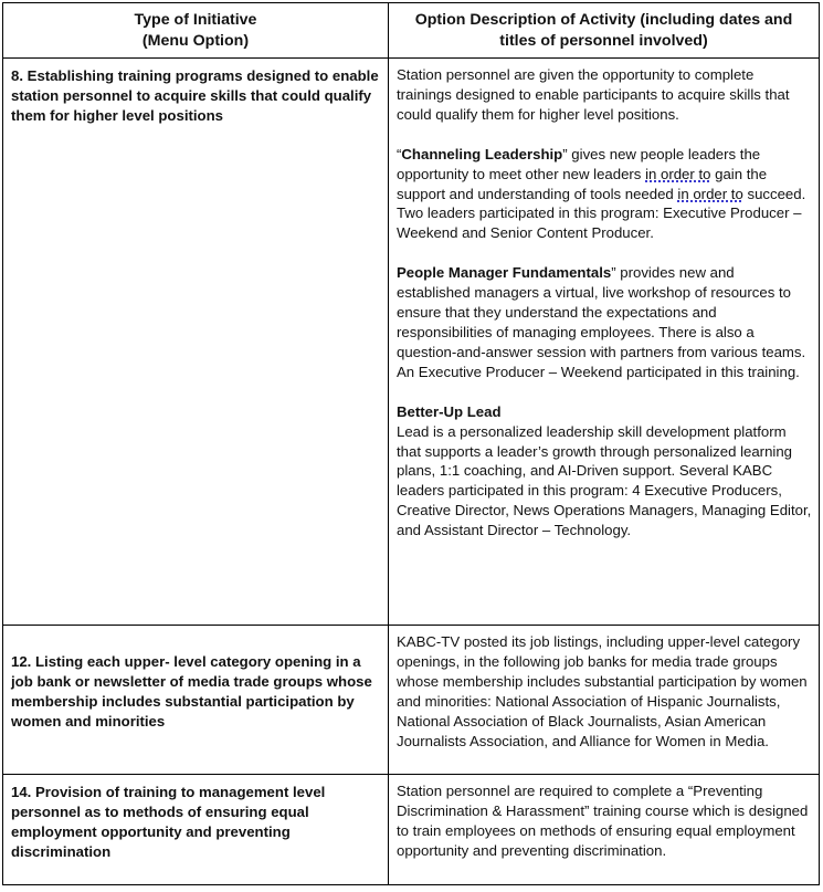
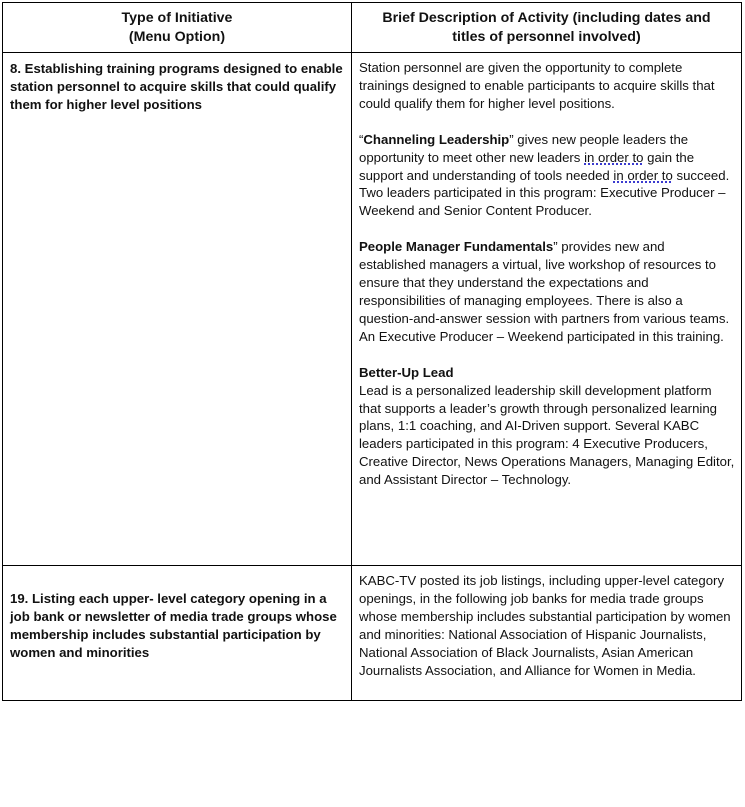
- Type of Initiative (Menu Option)	Option Description of Activity (including dates and titles of personnel involved)
+ Type of Initiative (Menu Option)	Brief Description of Activity (including dates and titles of personnel involved)
  8. Establishing training programs designed to enable station personnel to acquire skills that could qualify them for higher level positions	Station personnel are given the opportunity to complete trainings designed to enable participants to acquire skills that could qualify them for higher level positions. “Channeling Leadership” gives new people leaders the opportunity to meet other new leaders in order to gain the support and understanding of tools needed in order to succeed. Two leaders participated in this program: Executive Producer – Weekend and Senior Content Producer. People Manager Fundamentals” provides new and established managers a virtual, live workshop of resources to ensure that they understand the expectations and responsibilities of managing employees. There is also a question-and-answer session with partners from various teams. An Executive Producer – Weekend participated in this training. Better-Up LeadLead is a personalized leadership skill development platform that supports a leader’s growth through personalized learning plans, 1:1 coaching, and AI-Driven support. Several KABC leaders participated in this program: 4 Executive Producers, Creative Director, News Operations Managers, Managing Editor, and Assistant Director – Technology.
- 12. Listing each upper- level category opening in a job bank or newsletter of media trade groups whose membership includes substantial participation by women and minorities	KABC-TV posted its job listings, including upper-level category openings, in the following job banks for media trade groups whose membership includes substantial participation by women and minorities: National Association of Hispanic Journalists, National Association of Black Journalists, Asian American Journalists Association, and Alliance for Women in Media.
+ 19. Listing each upper- level category opening in a job bank or newsletter of media trade groups whose membership includes substantial participation by women and minorities	KABC-TV posted its job listings, including upper-level category openings, in the following job banks for media trade groups whose membership includes substantial participation by women and minorities: National Association of Hispanic Journalists, National Association of Black Journalists, Asian American Journalists Association, and Alliance for Women in Media.
- 14. Provision of training to management level personnel as to methods of ensuring equal employment opportunity and preventing discrimination	Station personnel are required to complete a “Preventing Discrimination & Harassment” training course which is designed to train employees on methods of ensuring equal employment opportunity and preventing discrimination.
